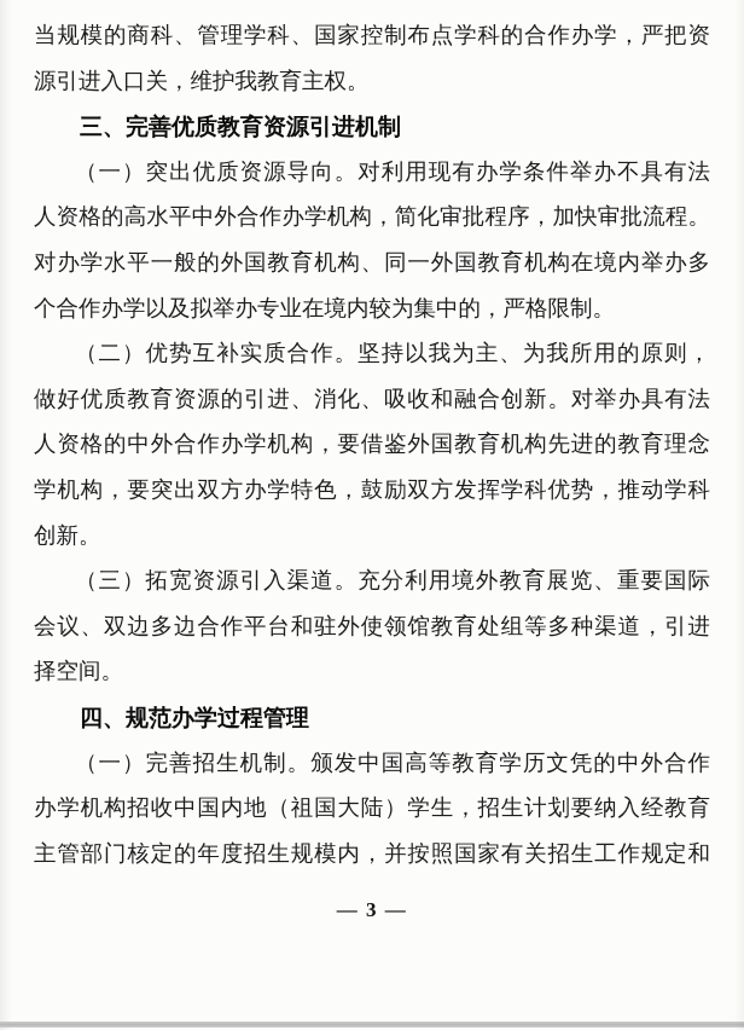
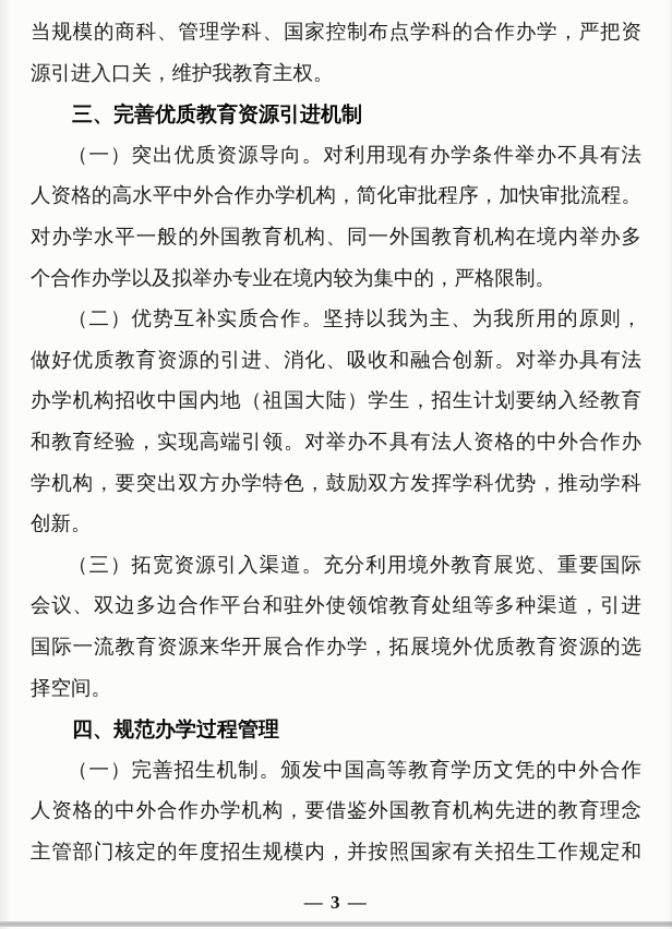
  当规模的商科、管理学科、国家控制布点学科的合作办学，严把资
  源引进入口关，维护我教育主权。
  三、完善优质教育资源引进机制
  （一）突出优质资源导向。对利用现有办学条件举办不具有法
  人资格的高水平中外合作办学机构，简化审批程序，加快审批流程。
  对办学水平一般的外国教育机构、同一外国教育机构在境内举办多
  个合作办学以及拟举办专业在境内较为集中的，严格限制。
  （二）优势互补实质合作。坚持以我为主、为我所用的原则，
  做好优质教育资源的引进、消化、吸收和融合创新。对举办具有法
- 人资格的中外合作办学机构，要借鉴外国教育机构先进的教育理念
+ 办学机构招收中国内地（祖国大陆）学生，招生计划要纳入经教育
+ 和教育经验，实现高端引领。对举办不具有法人资格的中外合作办
  学机构，要突出双方办学特色，鼓励双方发挥学科优势，推动学科
  创新。
  （三）拓宽资源引入渠道。充分利用境外教育展览、重要国际
  会议、双边多边合作平台和驻外使领馆教育处组等多种渠道，引进
+ 国际一流教育资源来华开展合作办学，拓展境外优质教育资源的选
  择空间。
  四、规范办学过程管理
  （一）完善招生机制。颁发中国高等教育学历文凭的中外合作
- 办学机构招收中国内地（祖国大陆）学生，招生计划要纳入经教育
+ 人资格的中外合作办学机构，要借鉴外国教育机构先进的教育理念
  主管部门核定的年度招生规模内，并按照国家有关招生工作规定和
  — 3 —
